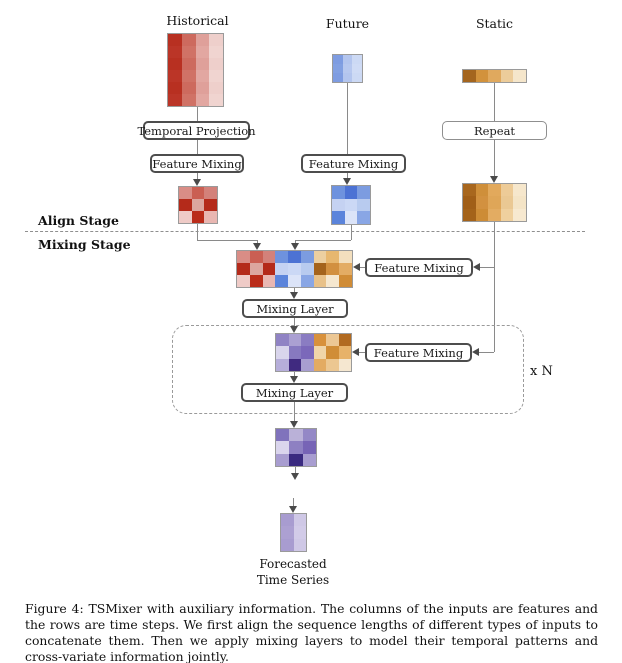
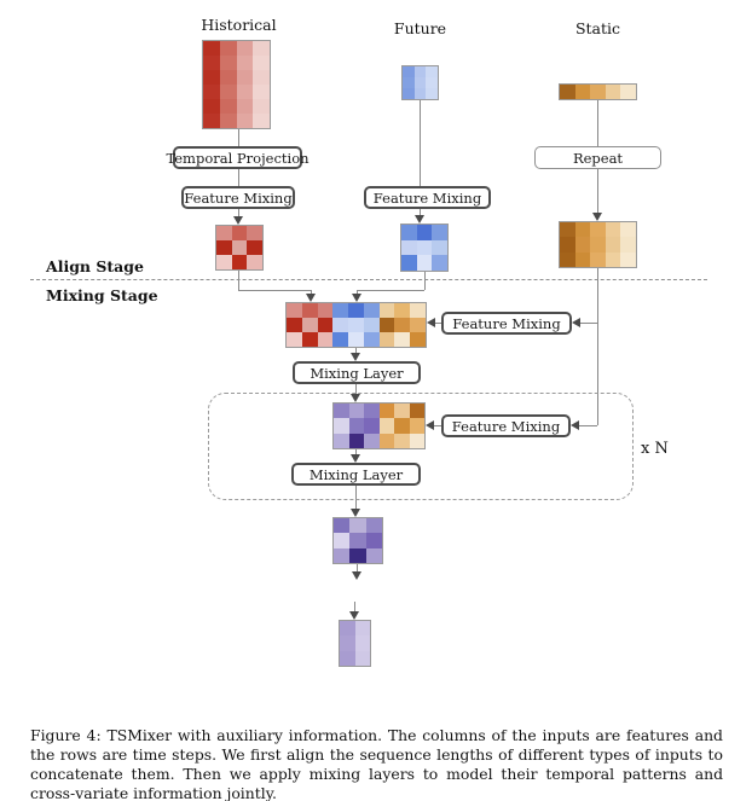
  Historical
  Future
  Static
  Align Stage
  Mixing Stage
  x N
  Temporal Projection
  Feature Mixing
  Feature Mixing
  Repeat
  Feature Mixing
  Mixing Layer
  Feature Mixing
  Mixing Layer
- Forecasted
- Time Series
  Figure 4: TSMixer with auxiliary information. The columns of the inputs are features and the rows are time steps. We first align the sequence lengths of different types of inputs to concatenate them. Then we apply mixing layers to model their temporal patterns and cross-variate information jointly.
